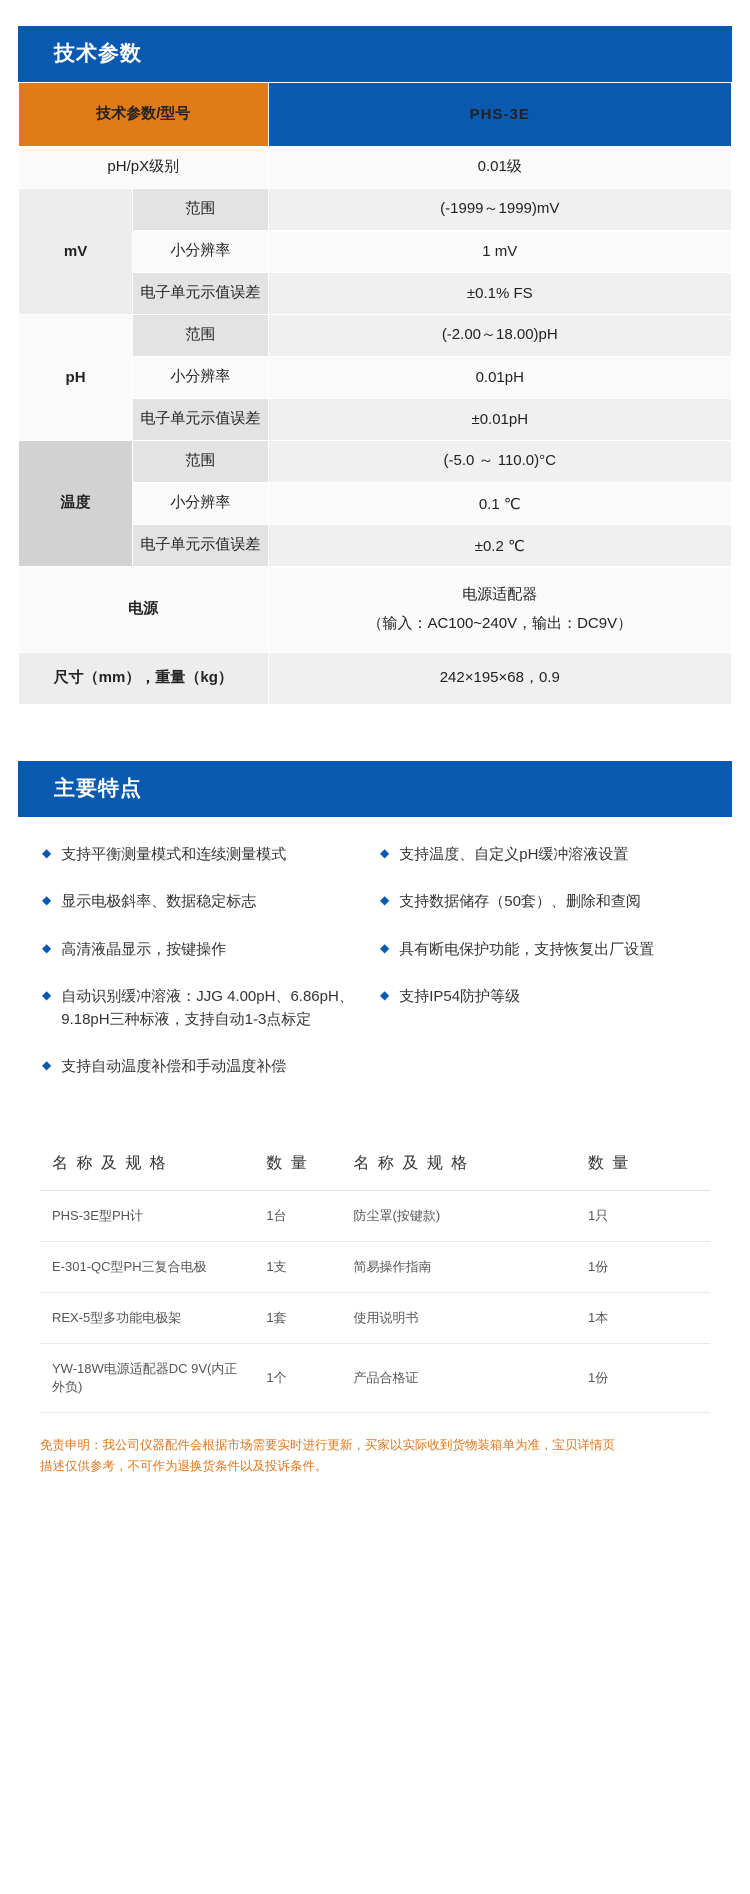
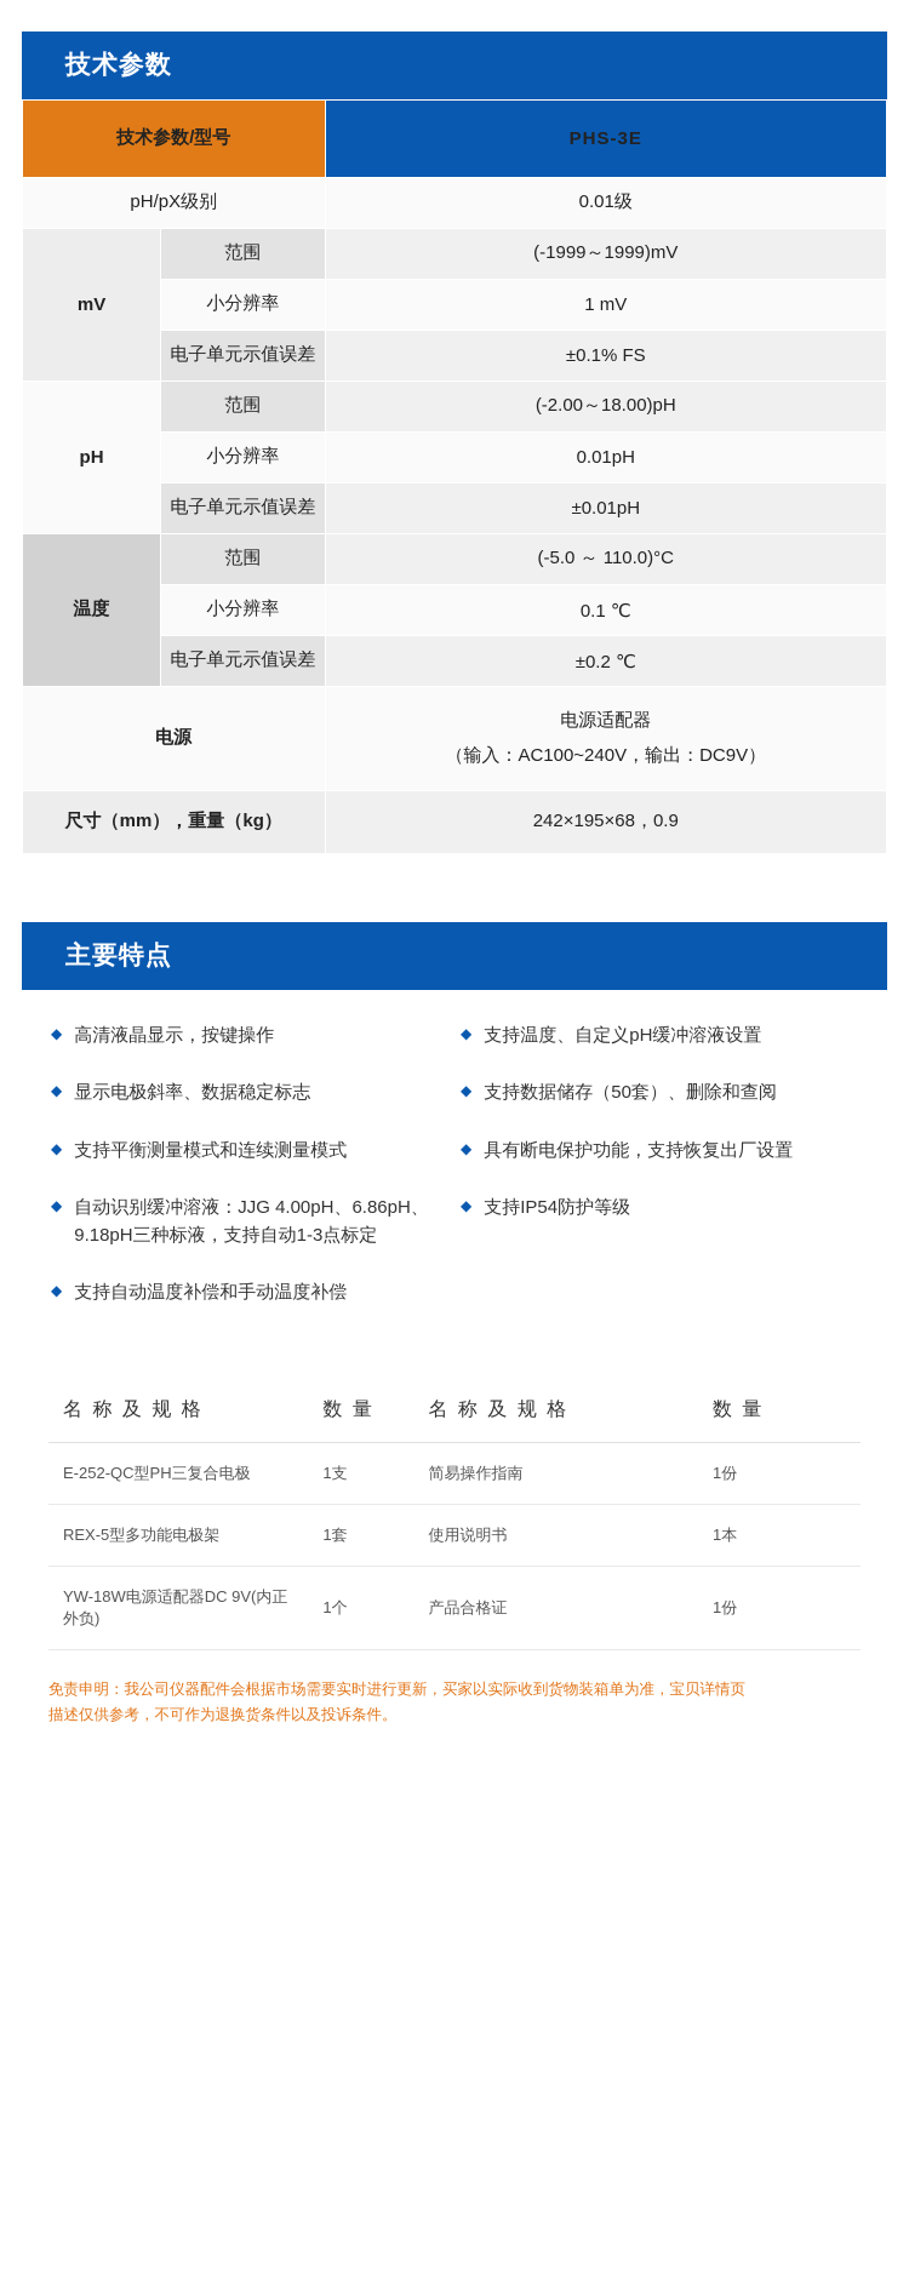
  技术参数
  技术参数/型号	PHS-3E
  pH/pX级别	0.01级
  mV	范围	(-1999～1999)mV
  小分辨率	1 mV
  电子单元示值误差	±0.1% FS
  pH	范围	(-2.00～18.00)pH
  小分辨率	0.01pH
  电子单元示值误差	±0.01pH
  温度	范围	(-5.0 ～ 110.0)°C
  小分辨率	0.1 ℃
  电子单元示值误差	±0.2 ℃
  电源	电源适配器 （输入：AC100~240V，输出：DC9V）
  尺寸（mm），重量（kg）	242×195×68，0.9
  主要特点
  ◆
- 支持平衡测量模式和连续测量模式
+ 高清液晶显示，按键操作
  ◆
  显示电极斜率、数据稳定标志
  ◆
- 高清液晶显示，按键操作
+ 支持平衡测量模式和连续测量模式
  ◆
  自动识别缓冲溶液：JJG 4.00pH、6.86pH、9.18pH三种标液，支持自动1-3点标定
  ◆
  支持自动温度补偿和手动温度补偿
  ◆
  支持温度、自定义pH缓冲溶液设置
  ◆
  支持数据储存（50套）、删除和查阅
  ◆
  具有断电保护功能，支持恢复出厂设置
  ◆
  支持IP54防护等级
  名 称 及 规 格	数 量	名 称 及 规 格	数 量
- PHS-3E型PH计	1台	防尘罩(按键款)	1只
- E-301-QC型PH三复合电极	1支	简易操作指南	1份
+ E-252-QC型PH三复合电极	1支	简易操作指南	1份
  REX-5型多功能电极架	1套	使用说明书	1本
  YW-18W电源适配器DC 9V(内正外负)	1个	产品合格证	1份
  免责申明：我公司仪器配件会根据市场需要实时进行更新，买家以实际收到货物装箱单为准，宝贝详情页
  描述仅供参考，不可作为退换货条件以及投诉条件。
